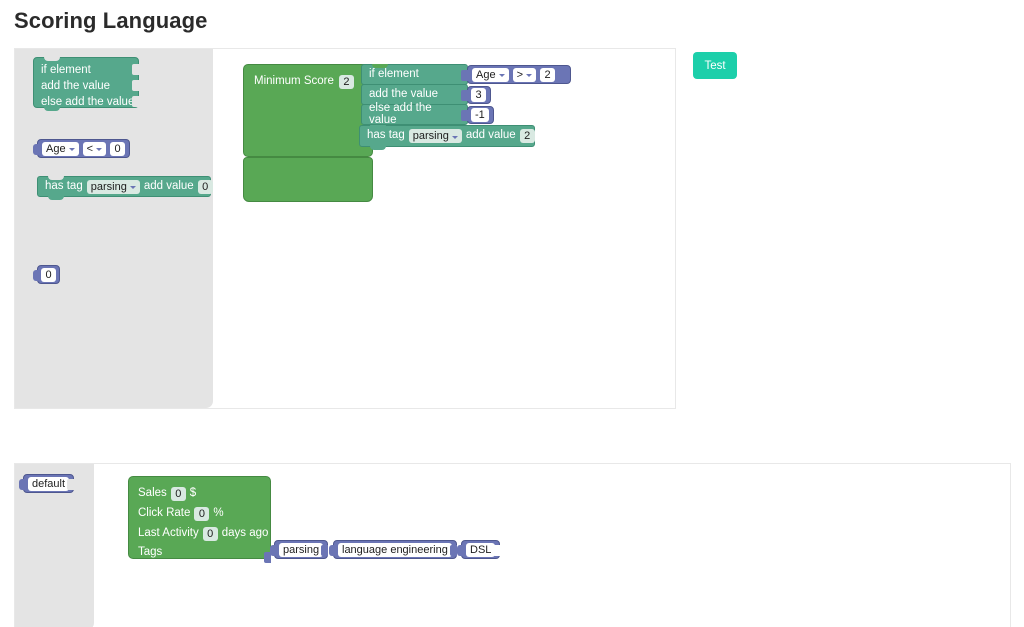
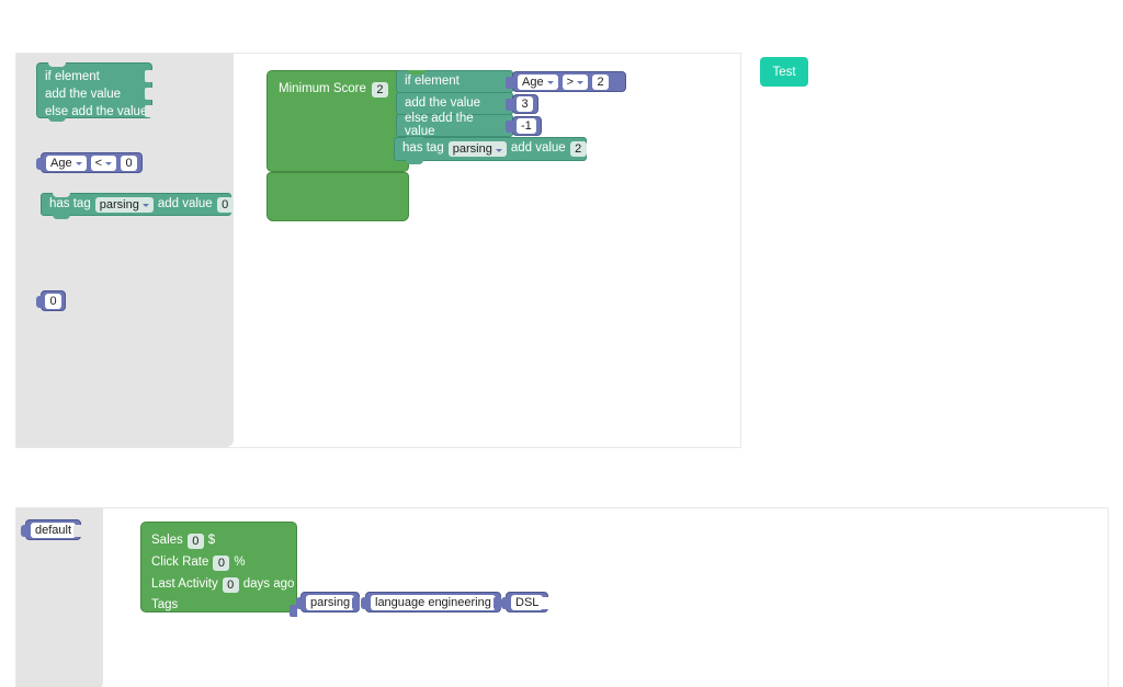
- Scoring Language
  if element
  add the value
  else add the valu
  Age
  <
  0
  has tag
  parsing
  add value
  0
  0
  Minimum Score
  2
  if element
  Age
  >
  2
  add the value
  3
  else add the value
  -1
  has tag
  parsing
  add value
  2
  Test
  default
  Sales
  0
  $
  Click Rate
  0
  %
  Last Activity
  0
  days ago
  Tags
  parsing
  language engineering
  DSL
